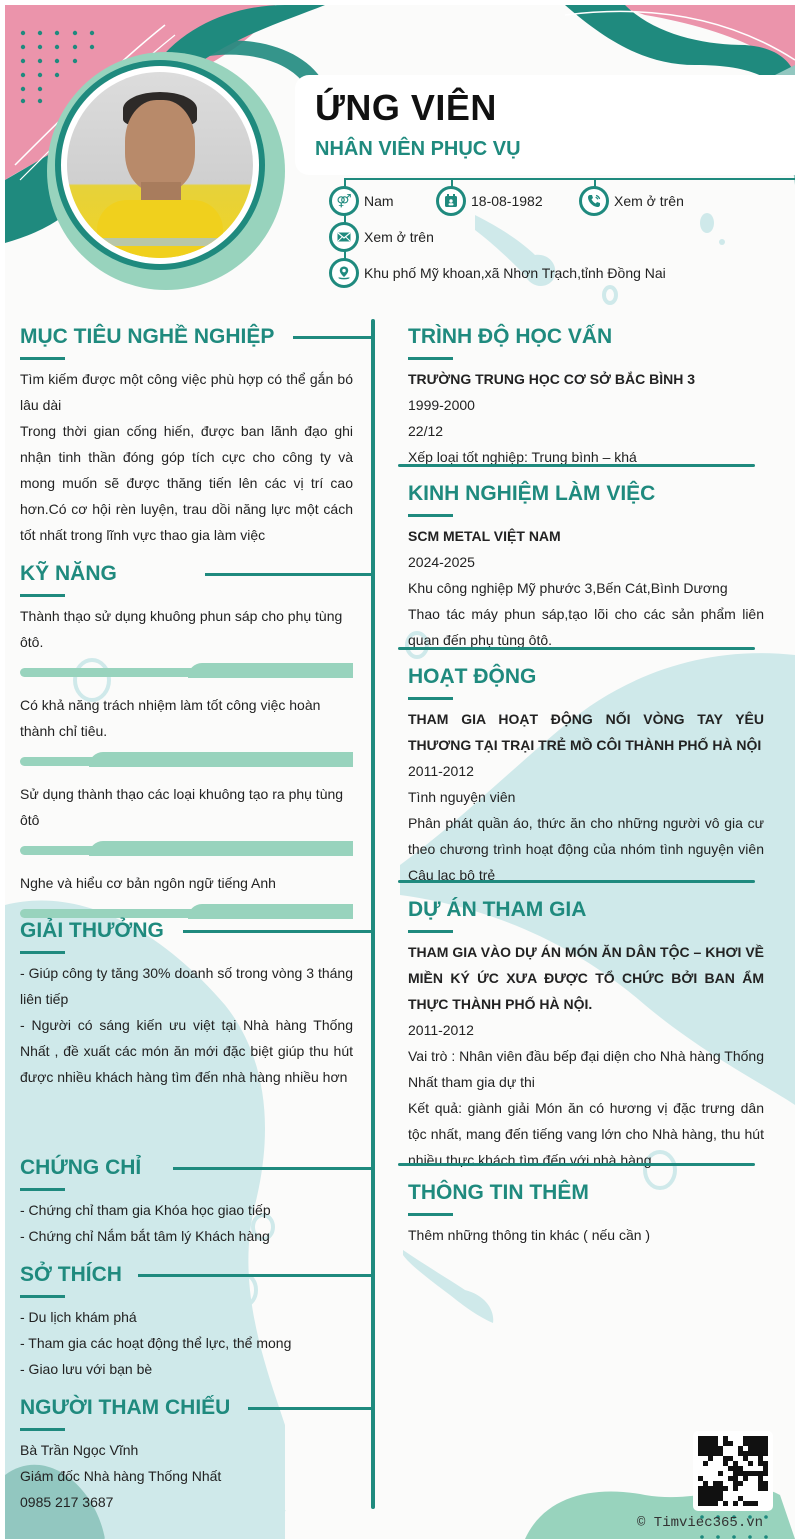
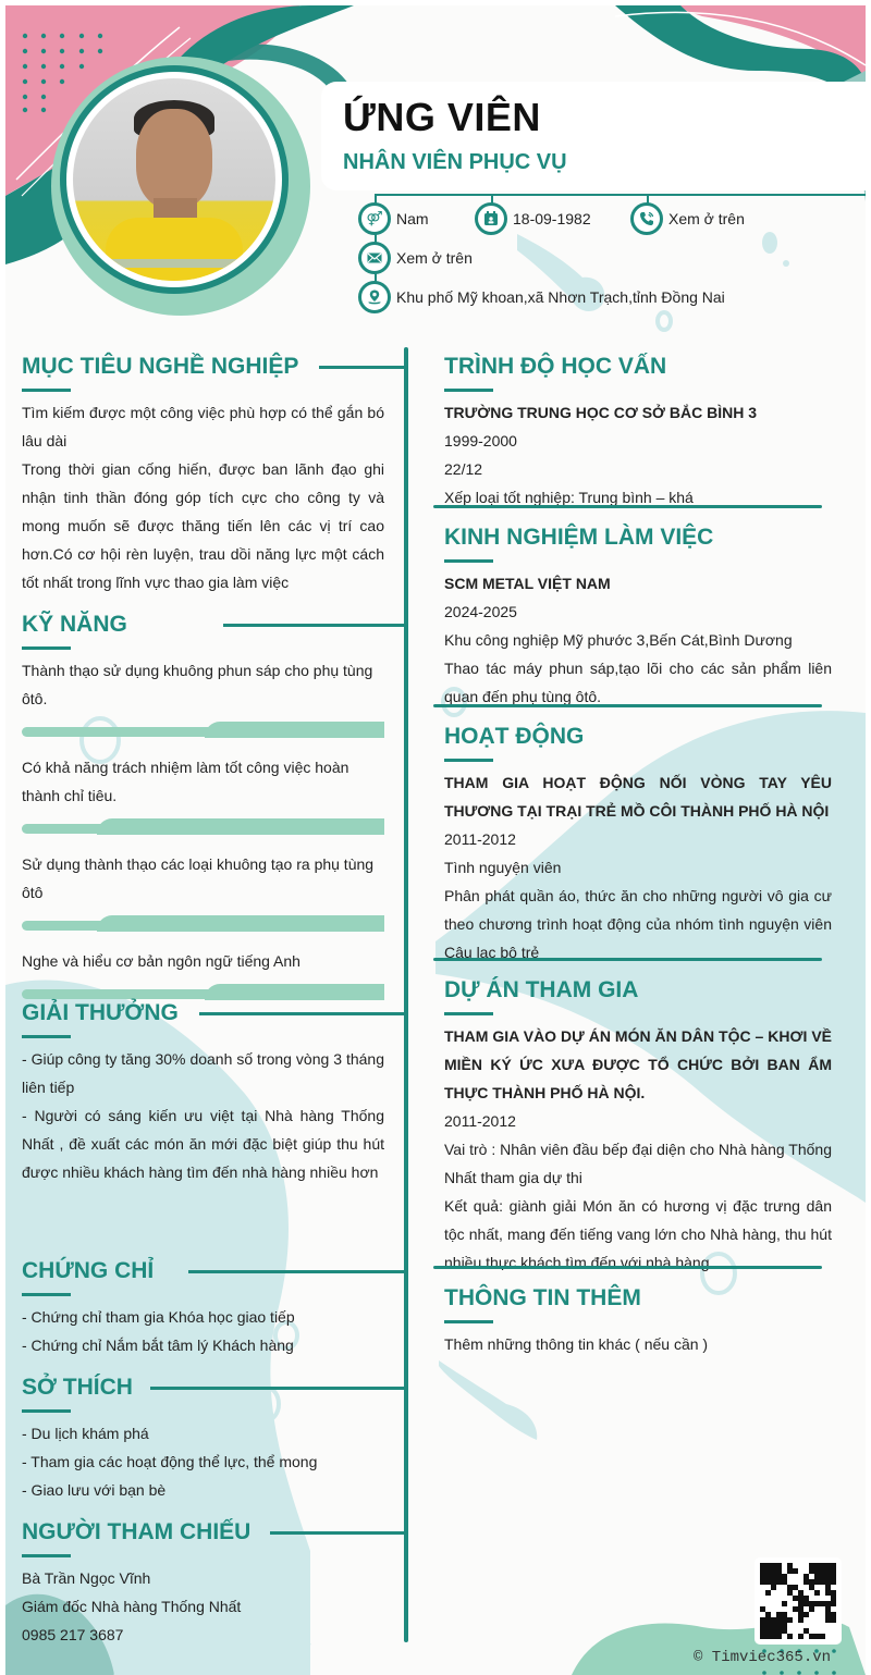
  ỨNG VIÊN
  NHÂN VIÊN PHỤC VỤ
  ⚤
  Nam
- 18-08-1982
+ 18-09-1982
  Xem ở trên
  Xem ở trên
  Khu phố Mỹ khoan,xã Nhơn Trạch,tỉnh Đồng Nai
  MỤC TIÊU NGHỀ NGHIỆP
  Tìm kiếm được một công việc phù hợp có thể gắn bó lâu dài
  Trong thời gian cống hiến, được ban lãnh đạo ghi nhận tinh thần đóng góp tích cực cho công ty và mong muốn sẽ được thăng tiến lên các vị trí cao hơn.Có cơ hội rèn luyện, trau dồi năng lực một cách tốt nhất trong lĩnh vực thao gia làm việc
  KỸ NĂNG
  Thành thạo sử dụng khuông phun sáp cho phụ tùng ôtô.
  Có khả năng trách nhiệm làm tốt công việc hoàn thành chỉ tiêu.
  Sử dụng thành thạo các loại khuông tạo ra phụ tùng ôtô
  Nghe và hiểu cơ bản ngôn ngữ tiếng Anh
  GIẢI THƯỞNG
  - Giúp công ty tăng 30% doanh số trong vòng 3 tháng liên tiếp
  - Người có sáng kiến ưu việt tại Nhà hàng Thống Nhất , đề xuất các món ăn mới đặc biệt giúp thu hút được nhiều khách hàng tìm đến nhà hàng nhiều hơn
  CHỨNG CHỈ
  - Chứng chỉ tham gia Khóa học giao tiếp
  - Chứng chỉ Nắm bắt tâm lý Khách hàng
  SỞ THÍCH
  - Du lịch khám phá
  - Tham gia các hoạt động thể lực, thể mong
  - Giao lưu với bạn bè
  NGƯỜI THAM CHIẾU
  Bà Trần Ngọc Vĩnh
  Giám đốc Nhà hàng Thống Nhất
  0985 217 3687
  TRÌNH ĐỘ HỌC VẤN
  TRƯỜNG TRUNG HỌC CƠ SỞ BẮC BÌNH 3
  1999-2000
  22/12
  Xếp loại tốt nghiệp: Trung bình – khá
  KINH NGHIỆM LÀM VIỆC
  SCM METAL VIỆT NAM
  2024-2025
  Khu công nghiệp Mỹ phước 3,Bến Cát,Bình Dương
  Thao tác máy phun sáp,tạo lõi cho các sản phẩm liên quan đến phụ tùng ôtô.
  HOẠT ĐỘNG
  THAM GIA HOẠT ĐỘNG NỐI VÒNG TAY YÊU THƯƠNG TẠI TRẠI TRẺ MỒ CÔI THÀNH PHỐ HÀ NỘI
  2011-2012
  Tình nguyện viên
  Phân phát quần áo, thức ăn cho những người vô gia cư theo chương trình hoạt động của nhóm tình nguyện viên Câu lạc bộ trẻ
  DỰ ÁN THAM GIA
  THAM GIA VÀO DỰ ÁN MÓN ĂN DÂN TỘC – KHƠI VỀ MIỀN KÝ ỨC XƯA ĐƯỢC TỔ CHỨC BỞI BAN ẨM THỰC THÀNH PHỐ HÀ NỘI.
  2011-2012
  Vai trò : Nhân viên đầu bếp đại diện cho Nhà hàng Thống Nhất tham gia dự thi
  Kết quả: giành giải Món ăn có hương vị đặc trưng dân tộc nhất, mang đến tiếng vang lớn cho Nhà hàng, thu hút nhiều thực khách tìm đến với nhà hàng.
  THÔNG TIN THÊM
  Thêm những thông tin khác ( nếu cần )
  © Timviec365.vn
